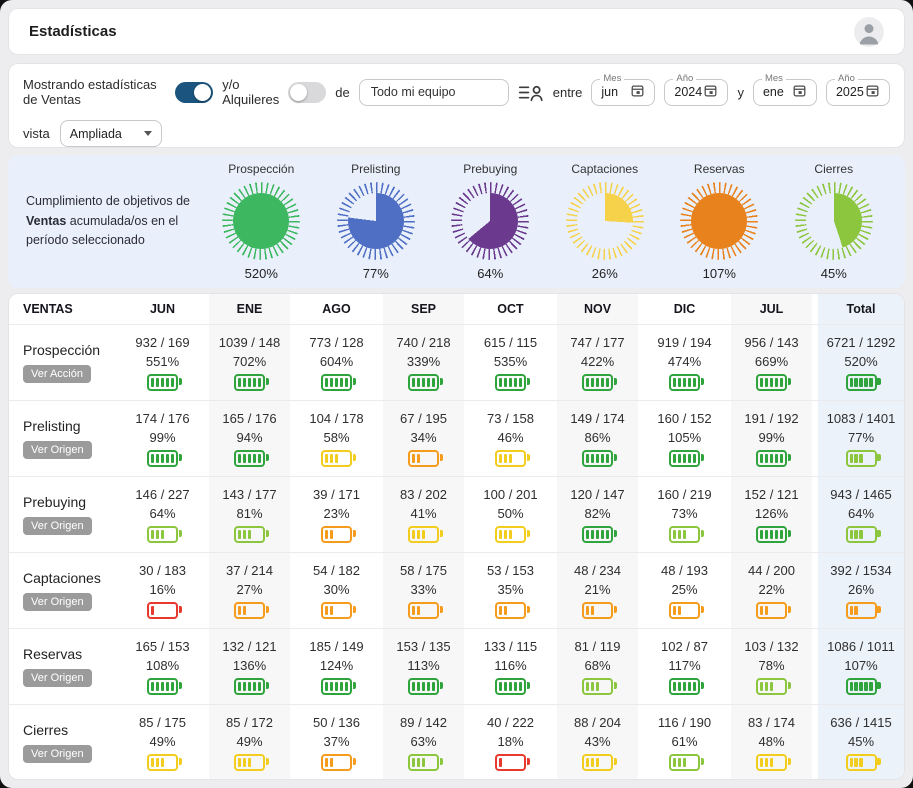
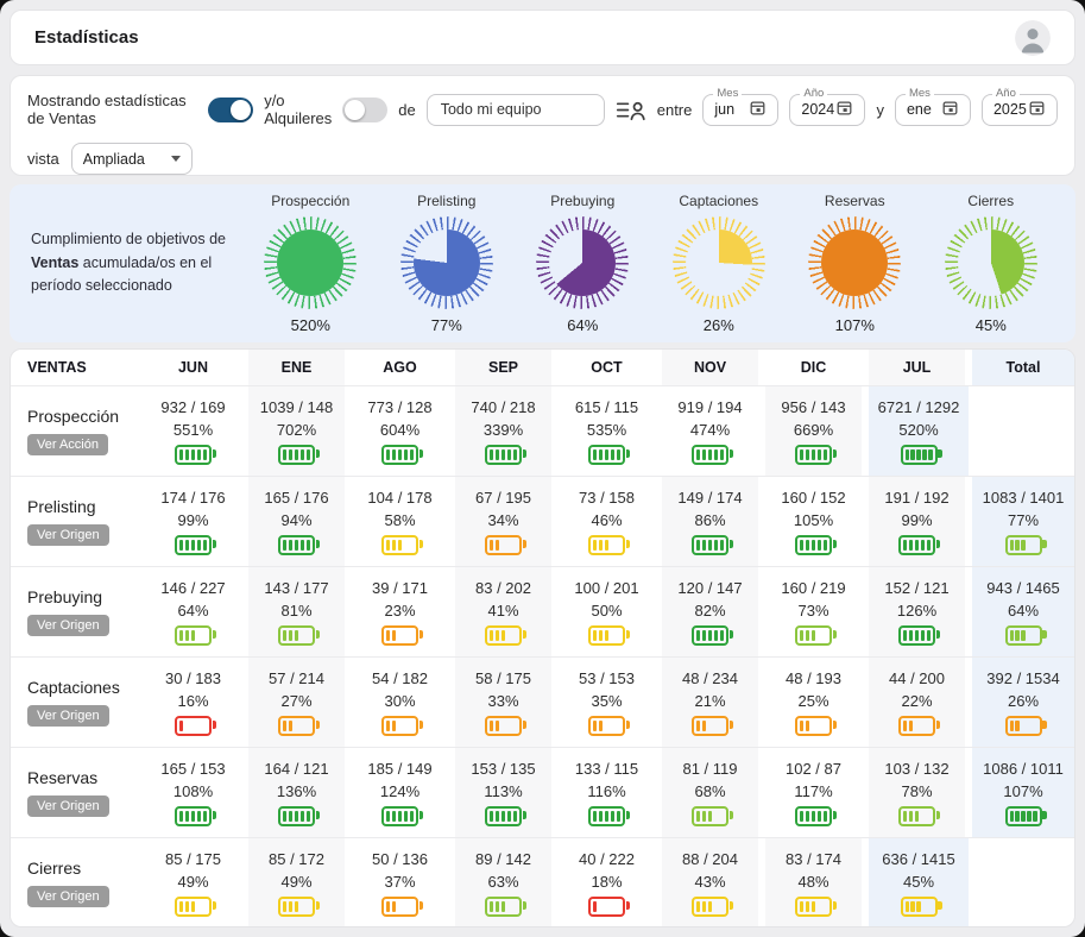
  Estadísticas
  Mostrando estadísticas de Ventas
  y/o Alquileres
  de
  Todo mi equipo
  entre
  Mes
  jun
  Año
  2024
  y
  Mes
  ene
  Año
  2025
  vista
  Ampliada
  Cumplimiento de objetivos de Ventas acumulada/os en el período seleccionado
  Prospección
  520%
  Prelisting
  77%
  Prebuying
  64%
  Captaciones
  26%
  Reservas
  107%
  Cierres
  45%
  VENTAS
  JUN
  ENE
  AGO
  SEP
  OCT
  NOV
  DIC
  JUL
  Total
  Prospección
  Ver Acción
  932 / 169
  551%
  1039 / 148
  702%
  773 / 128
  604%
  740 / 218
  339%
  615 / 115
  535%
- 747 / 177
- 422%
  919 / 194
  474%
  956 / 143
  669%
  6721 / 1292
  520%
  Prelisting
  Ver Origen
  174 / 176
  99%
  165 / 176
  94%
  104 / 178
  58%
  67 / 195
  34%
  73 / 158
  46%
  149 / 174
  86%
  160 / 152
  105%
  191 / 192
  99%
  1083 / 1401
  77%
  Prebuying
  Ver Origen
  146 / 227
  64%
  143 / 177
  81%
  39 / 171
  23%
  83 / 202
  41%
  100 / 201
  50%
  120 / 147
  82%
  160 / 219
  73%
  152 / 121
  126%
  943 / 1465
  64%
  Captaciones
  Ver Origen
  30 / 183
  16%
- 37 / 214
+ 57 / 214
  27%
  54 / 182
  30%
  58 / 175
  33%
  53 / 153
  35%
  48 / 234
  21%
  48 / 193
  25%
  44 / 200
  22%
  392 / 1534
  26%
  Reservas
  Ver Origen
  165 / 153
  108%
- 132 / 121
+ 164 / 121
  136%
  185 / 149
  124%
  153 / 135
  113%
  133 / 115
  116%
  81 / 119
  68%
  102 / 87
  117%
  103 / 132
  78%
  1086 / 1011
  107%
  Cierres
  Ver Origen
  85 / 175
  49%
  85 / 172
  49%
  50 / 136
  37%
  89 / 142
  63%
  40 / 222
  18%
  88 / 204
  43%
- 116 / 190
- 61%
  83 / 174
  48%
  636 / 1415
  45%
